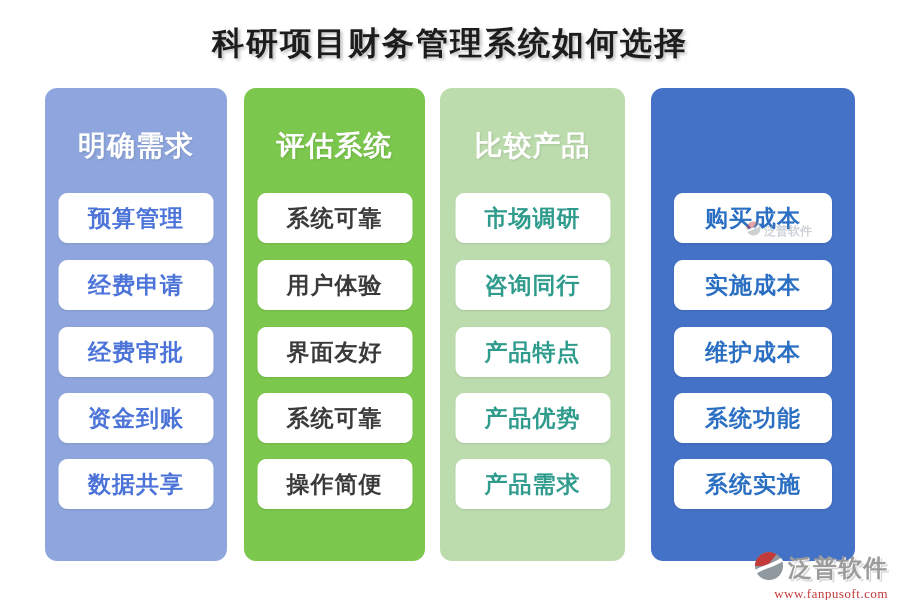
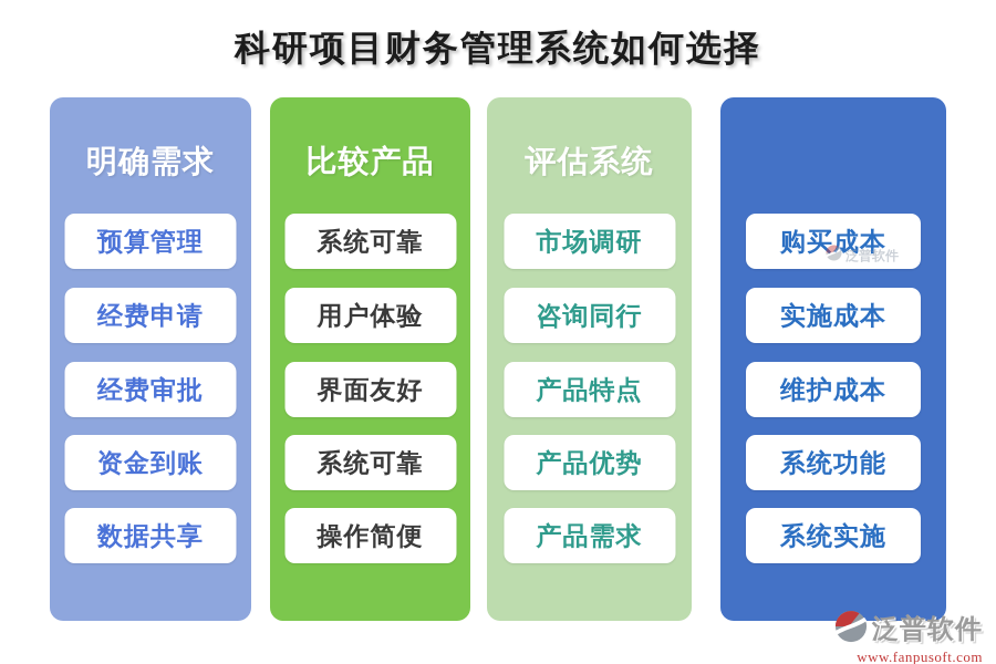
  科研项目财务管理系统如何选择
  明确需求
  预算管理
  经费申请
  经费审批
  资金到账
  数据共享
- 评估系统
+ 比较产品
  系统可靠
  用户体验
  界面友好
  系统可靠
  操作简便
- 比较产品
+ 评估系统
  市场调研
  咨询同行
  产品特点
  产品优势
  产品需求
  购买成本
  实施成本
  维护成本
  系统功能
  系统实施
  泛普软件
  泛普软件
  www.fanpusoft.com
